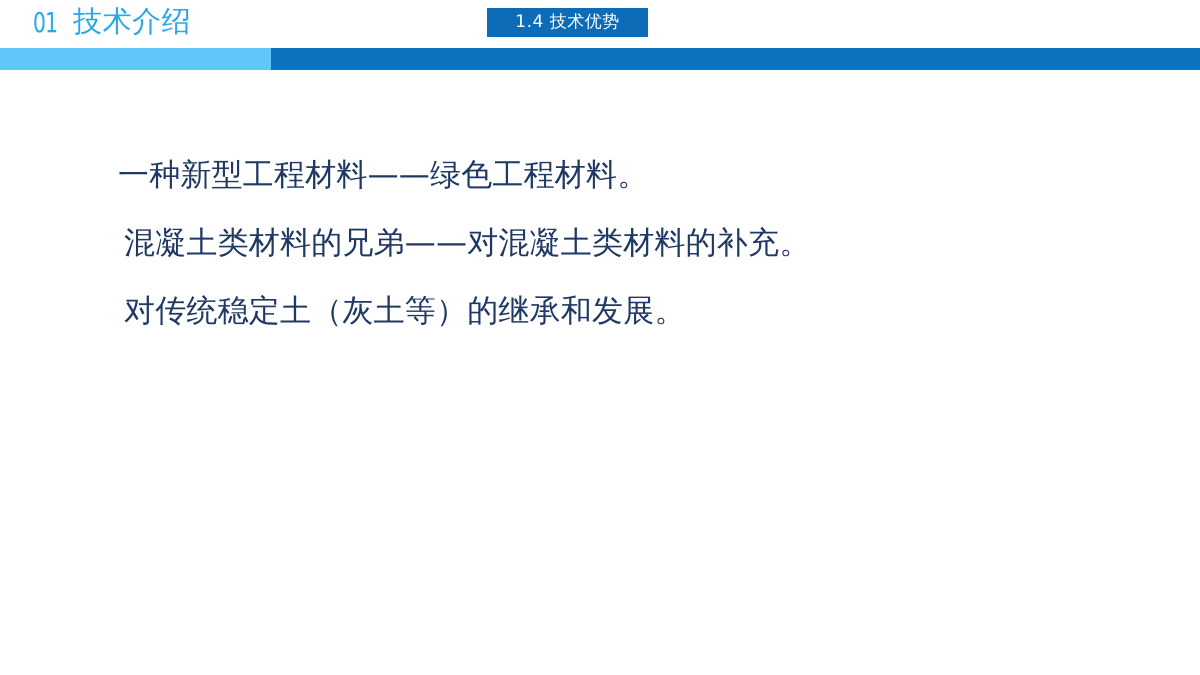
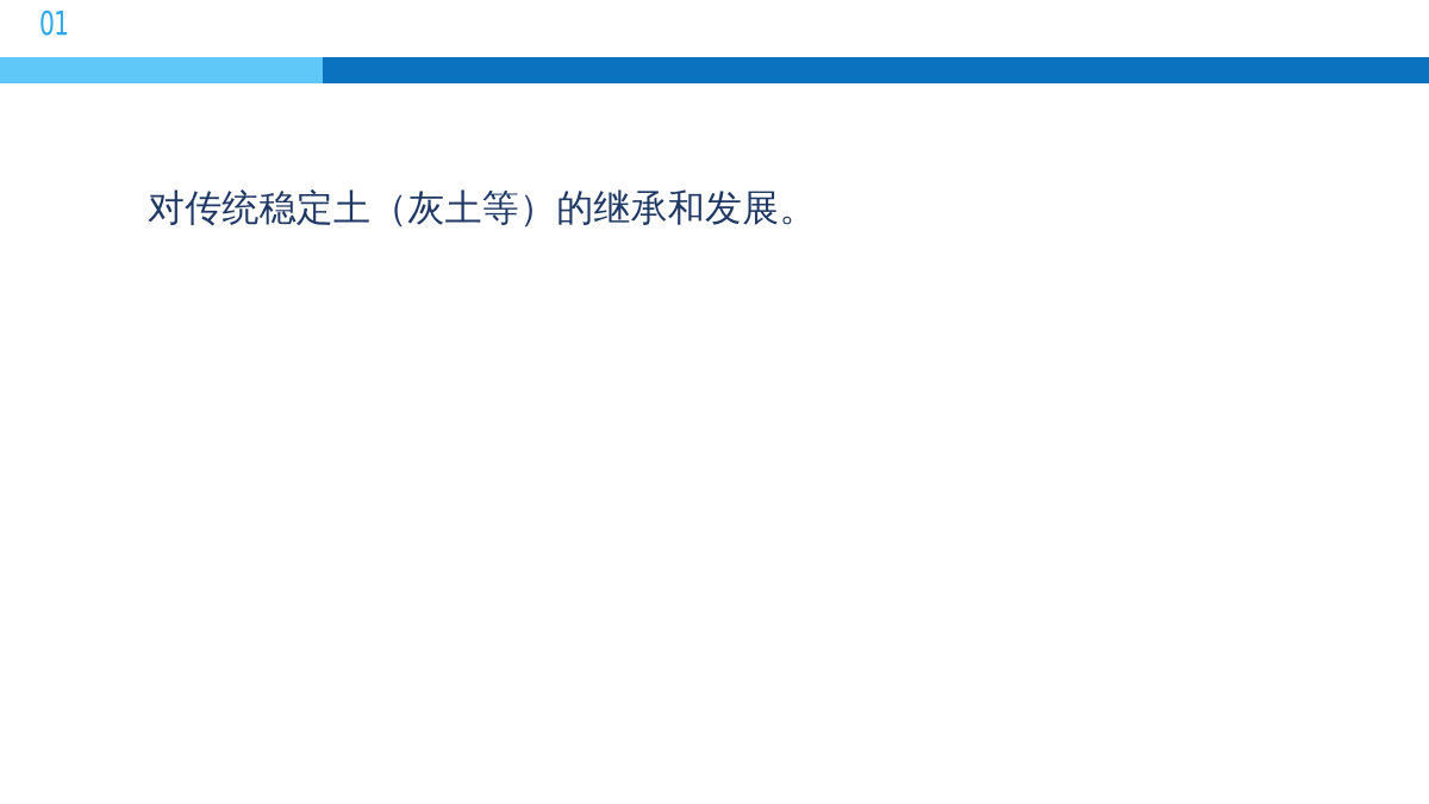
  01
- 技术介绍
- 1.4 技术优势
- 一种新型工程材料——绿色工程材料。
- 混凝土类材料的兄弟——对混凝土类材料的补充。
  对传统稳定土（灰土等）的继承和发展。
